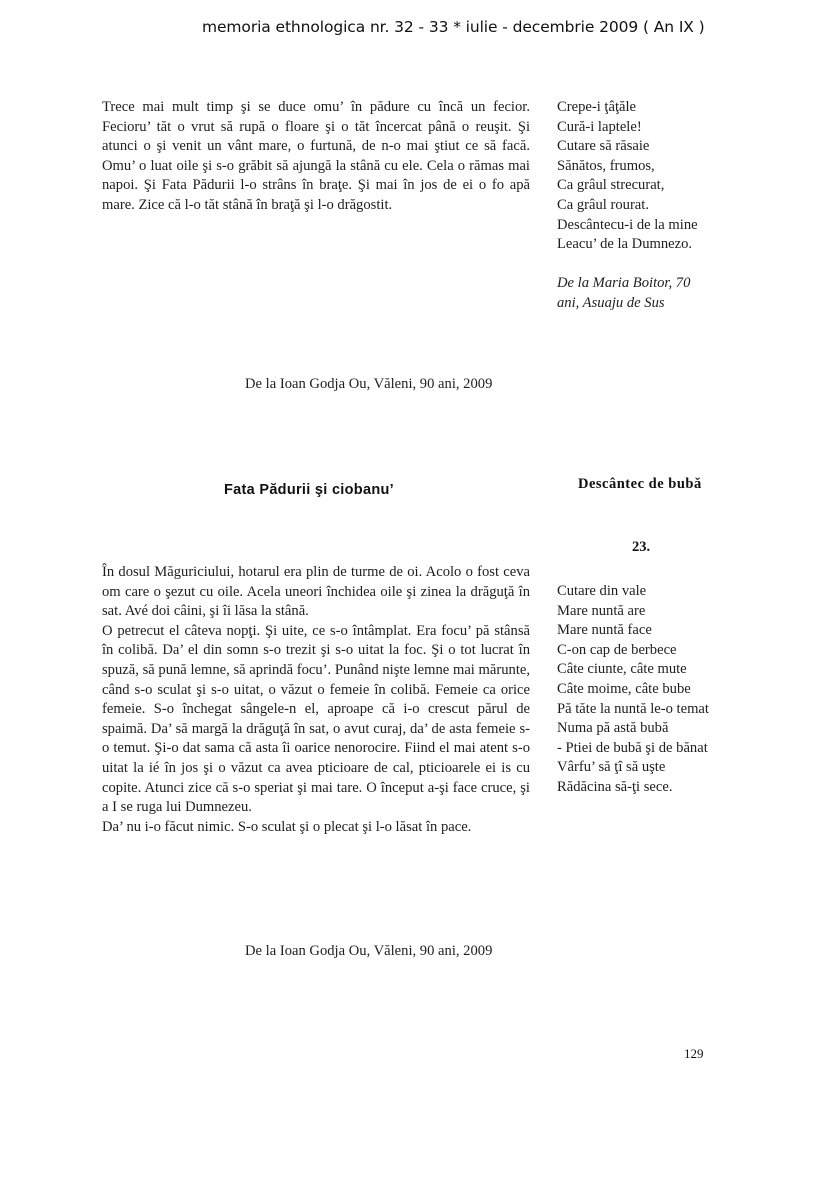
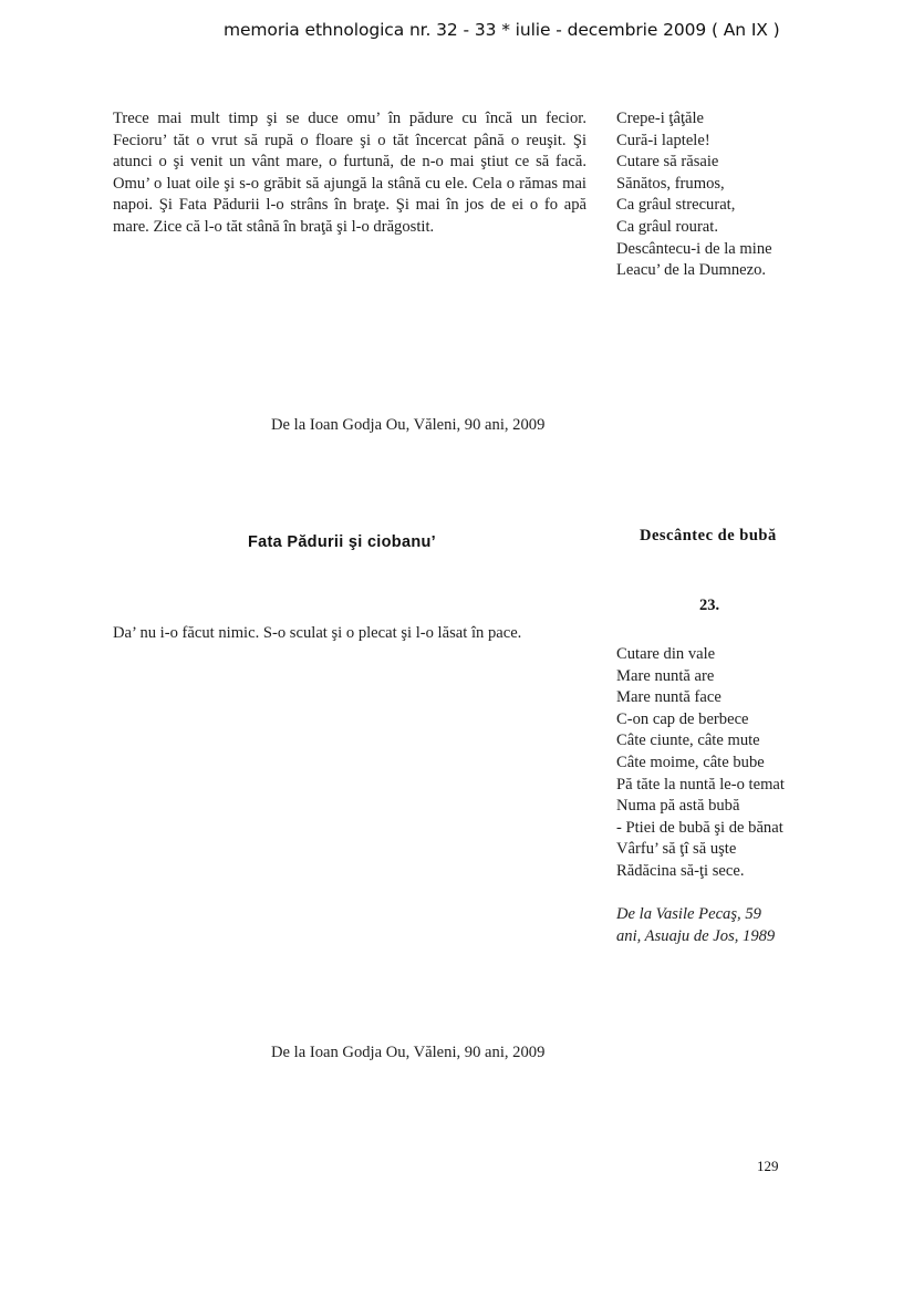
  memoria ethnologica nr. 32 - 33 * iulie - decembrie 2009 ( An IX )
  Trece mai mult timp şi se duce omu’ în pădure cu încă un fecior. Fecioru’ tăt o vrut să rupă o floare şi o tăt încercat până o reuşit. Şi atunci o şi venit un vânt mare, o furtună, de n-o mai ştiut ce să facă. Omu’ o luat oile şi s-o grăbit să ajungă la stână cu ele. Cela o rămas mai napoi. Şi Fata Pădurii l-o strâns în braţe. Şi mai în jos de ei o fo apă mare. Zice că l-o tăt stână în braţă şi l-o drăgostit.
  De la Ioan Godja Ou, Văleni, 90 ani, 2009
  Crepe-i ţâţăle
  Cură-i laptele!
  Cutare să răsaie
  Sănătos, frumos,
  Ca grâul strecurat,
  Ca grâul rourat.
  Descântecu-i de la mine
  Leacu’ de la Dumnezo.
- De la Maria Boitor, 70
- ani, Asuaju de Sus
  Fata Pădurii şi ciobanu’
- În dosul Măguriciului, hotarul era plin de turme de oi. Acolo o fost ceva om care o şezut cu oile. Acela uneori închidea oile şi zinea la drăguţă în sat. Avé doi câini, şi îi lăsa la stână.
- O petrecut el câteva nopţi. Şi uite, ce s-o întâmplat. Era focu’ pă stânsă în colibă. Da’ el din somn s-o trezit şi s-o uitat la foc. Şi o tot lucrat în spuză, să pună lemne, să aprindă focu’. Punând nişte lemne mai mărunte, când s-o sculat şi s-o uitat, o văzut o femeie în colibă. Femeie ca orice femeie. S-o închegat sângele-n el, aproape că i-o crescut părul de spaimă. Da’ să margă la drăguţă în sat, o avut curaj, da’ de asta femeie s-o temut. Şi-o dat sama că asta îi oarice nenorocire. Fiind el mai atent s-o uitat la ié în jos şi o văzut ca avea pticioare de cal, pticioarele ei is cu copite. Atunci zice că s-o speriat şi mai tare. O început a-şi face cruce, şi a I se ruga lui Dumnezeu.
  Da’ nu i-o făcut nimic. S-o sculat şi o plecat şi l-o lăsat în pace.
  De la Ioan Godja Ou, Văleni, 90 ani, 2009
  Descântec de bubă
  23.
  Cutare din vale
  Mare nuntă are
  Mare nuntă face
  C-on cap de berbece
  Câte ciunte, câte mute
  Câte moime, câte bube
  Pă tăte la nuntă le-o temat
  Numa pă astă bubă
  - Ptiei de bubă şi de bănat
  Vârfu’ să ţî să uşte
  Rădăcina să-ţi sece.
+ De la Vasile Pecaş, 59
+ ani, Asuaju de Jos, 1989
  129
